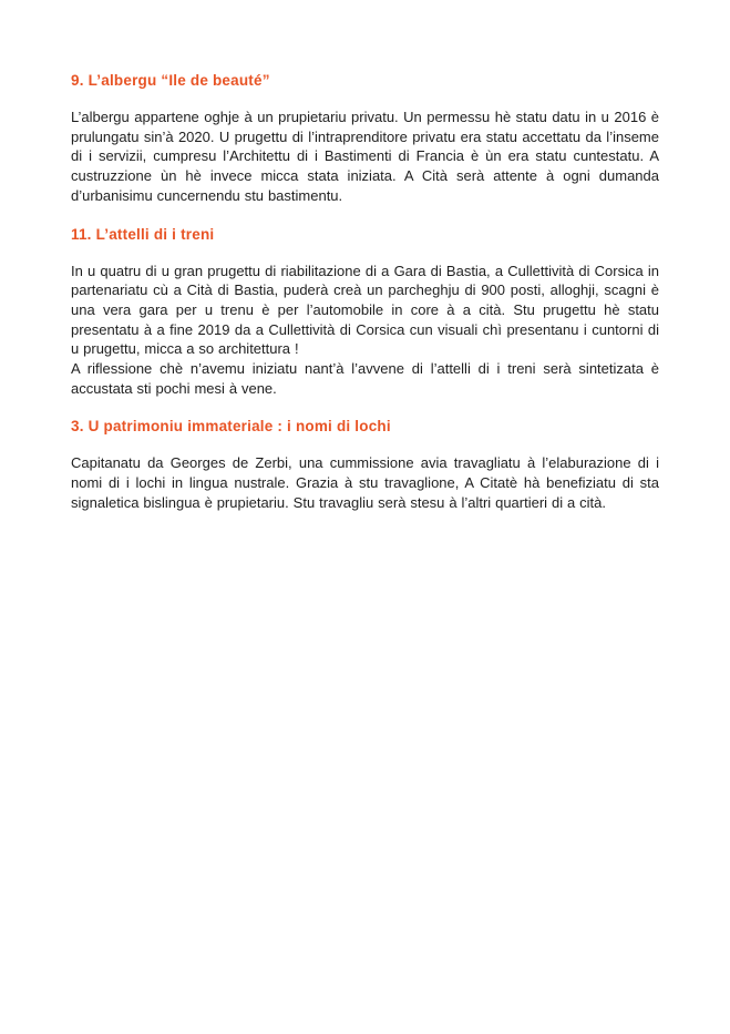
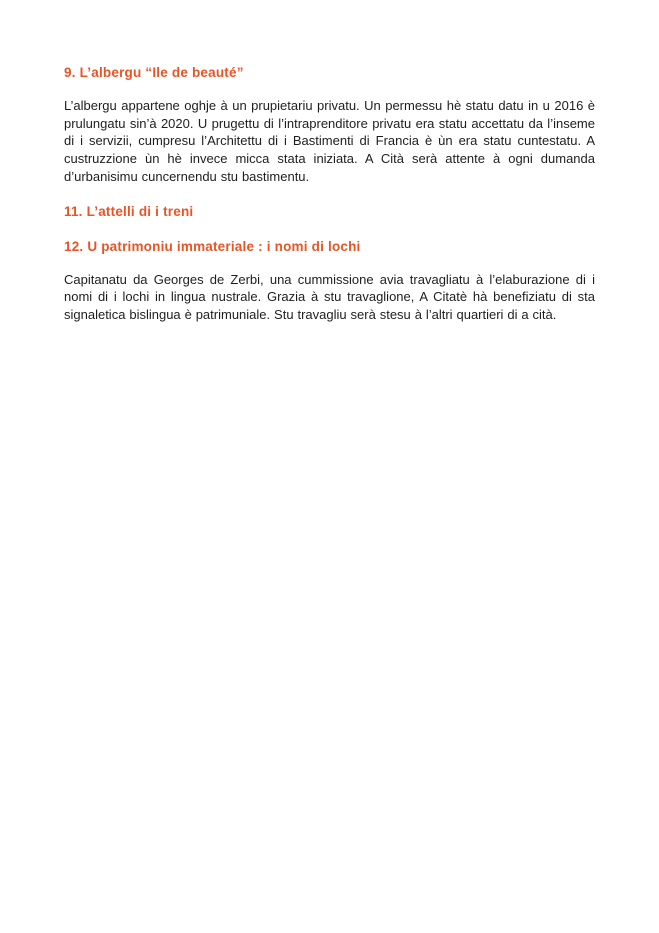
  9. L’albergu “Ile de beauté”
  L’albergu appartene oghje à un prupietariu privatu. Un permessu hè statu datu in u 2016 è prulungatu sin’à 2020. U prugettu di l’intraprenditore privatu era statu accettatu da l’inseme di i servizii, cumpresu l’Architettu di i Bastimenti di Francia è ùn era statu cuntestatu. A custruzzione ùn hè invece micca stata iniziata. A Cità serà attente à ogni dumanda d’urbanisimu cuncernendu stu bastimentu.
  11. L’attelli di i treni
- In u quatru di u gran prugettu di riabilitazione di a Gara di Bastia, a Cullettività di Corsica in partenariatu cù a Cità di Bastia, puderà creà un parcheghju di 900 posti, alloghji, scagni è una vera gara per u trenu è per l’automobile in core à a cità. Stu prugettu hè statu presentatu à a fine 2019 da a Cullettività di Corsica cun visuali chì presentanu i cuntorni di u prugettu, micca a so architettura !
- A riflessione chè n’avemu iniziatu nant’à l’avvene di l’attelli di i treni serà sintetizata è accustata sti pochi mesi à vene.
- 3. U patrimoniu immateriale : i nomi di lochi
+ 12. U patrimoniu immateriale : i nomi di lochi
- Capitanatu da Georges de Zerbi, una cummissione avia travagliatu à l’elaburazione di i nomi di i lochi in lingua nustrale. Grazia à stu travaglione, A Citatè hà benefiziatu di sta signaletica bislingua è prupietariu. Stu travagliu serà stesu à l’altri quartieri di a cità.
+ Capitanatu da Georges de Zerbi, una cummissione avia travagliatu à l’elaburazione di i nomi di i lochi in lingua nustrale. Grazia à stu travaglione, A Citatè hà benefiziatu di sta signaletica bislingua è patrimuniale. Stu travagliu serà stesu à l’altri quartieri di a cità.
